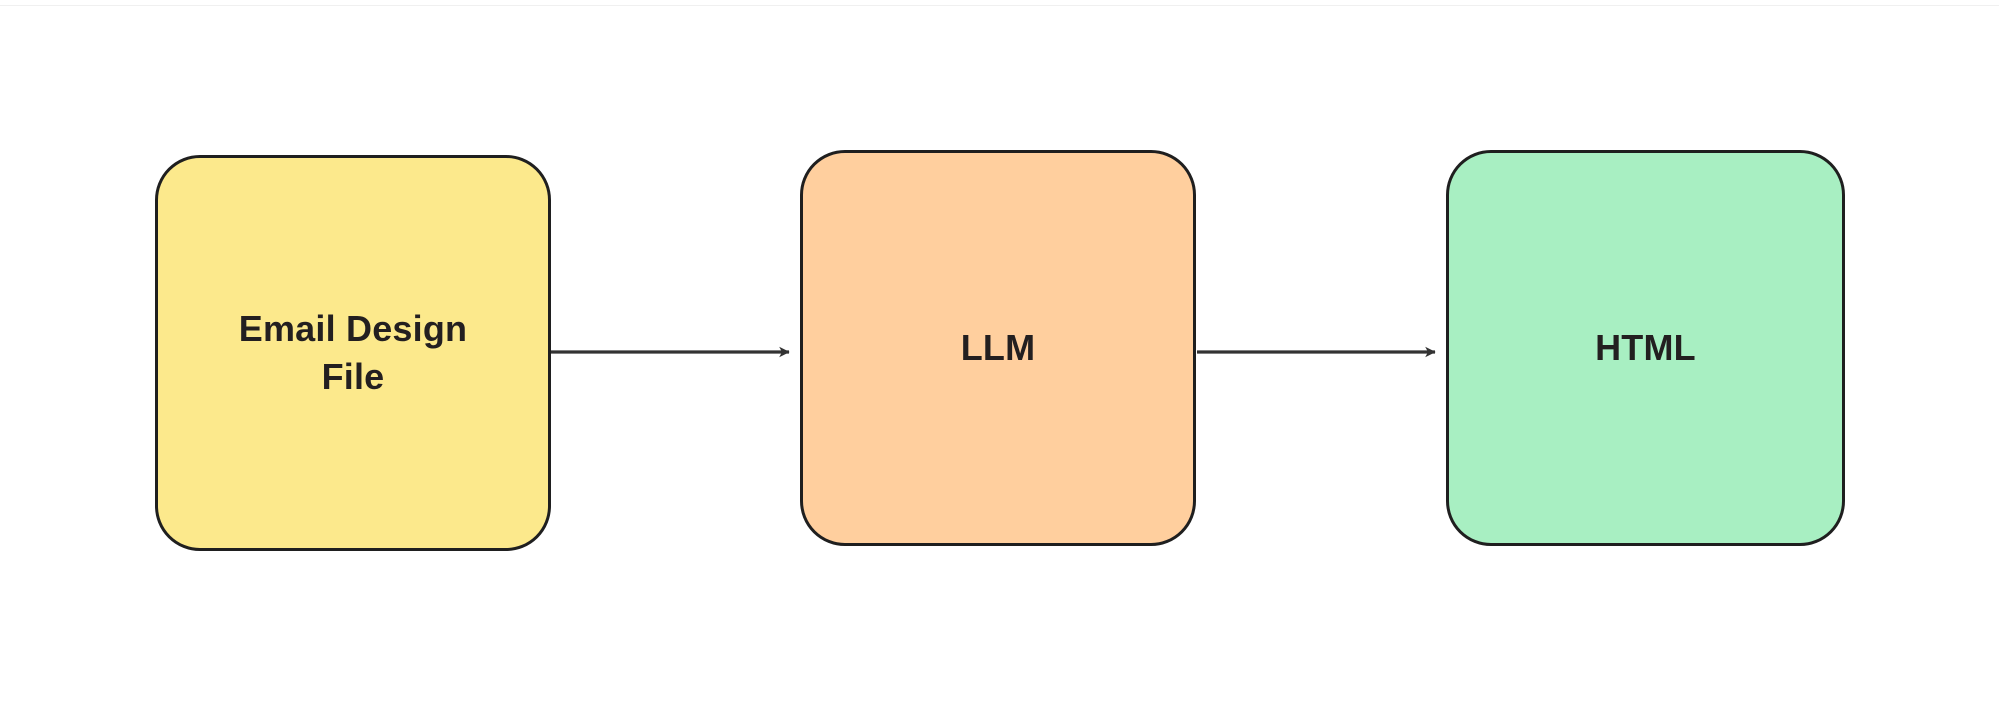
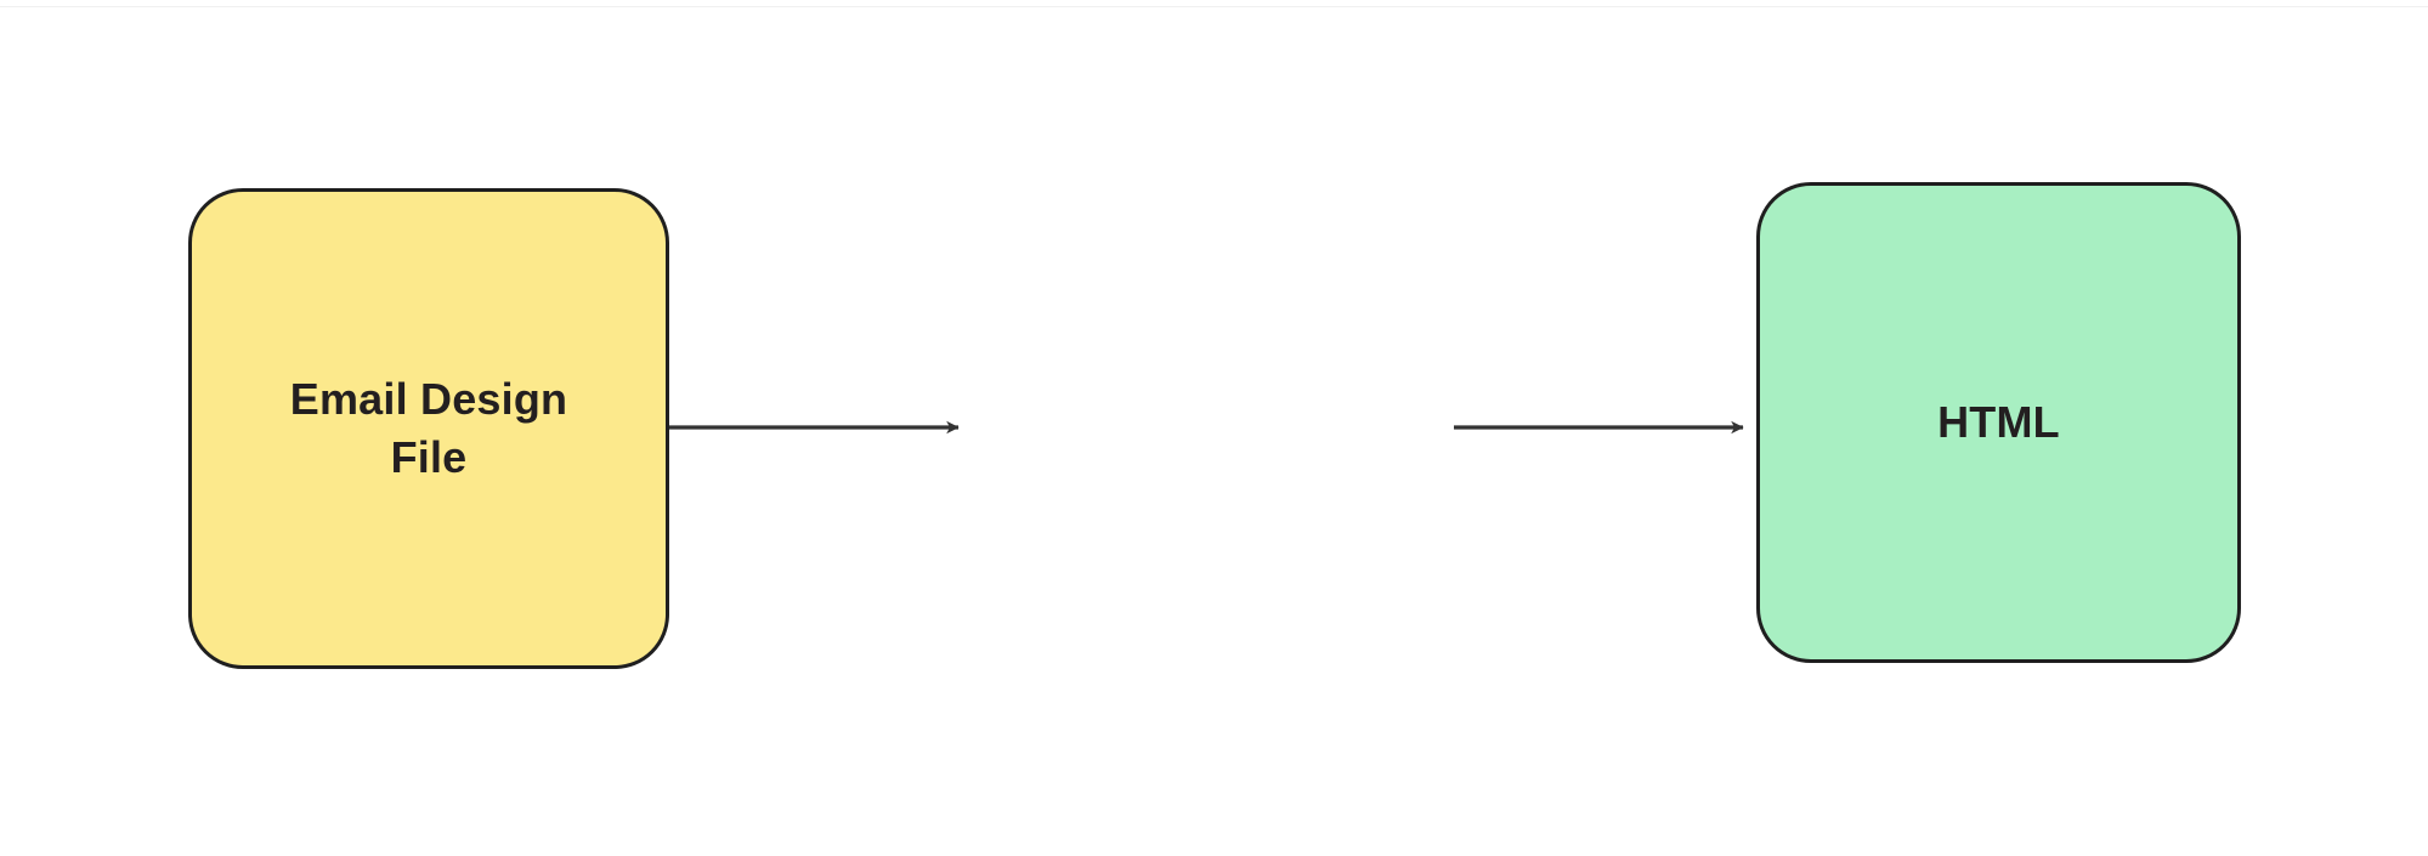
  Email Design
  File
- LLM
  HTML
